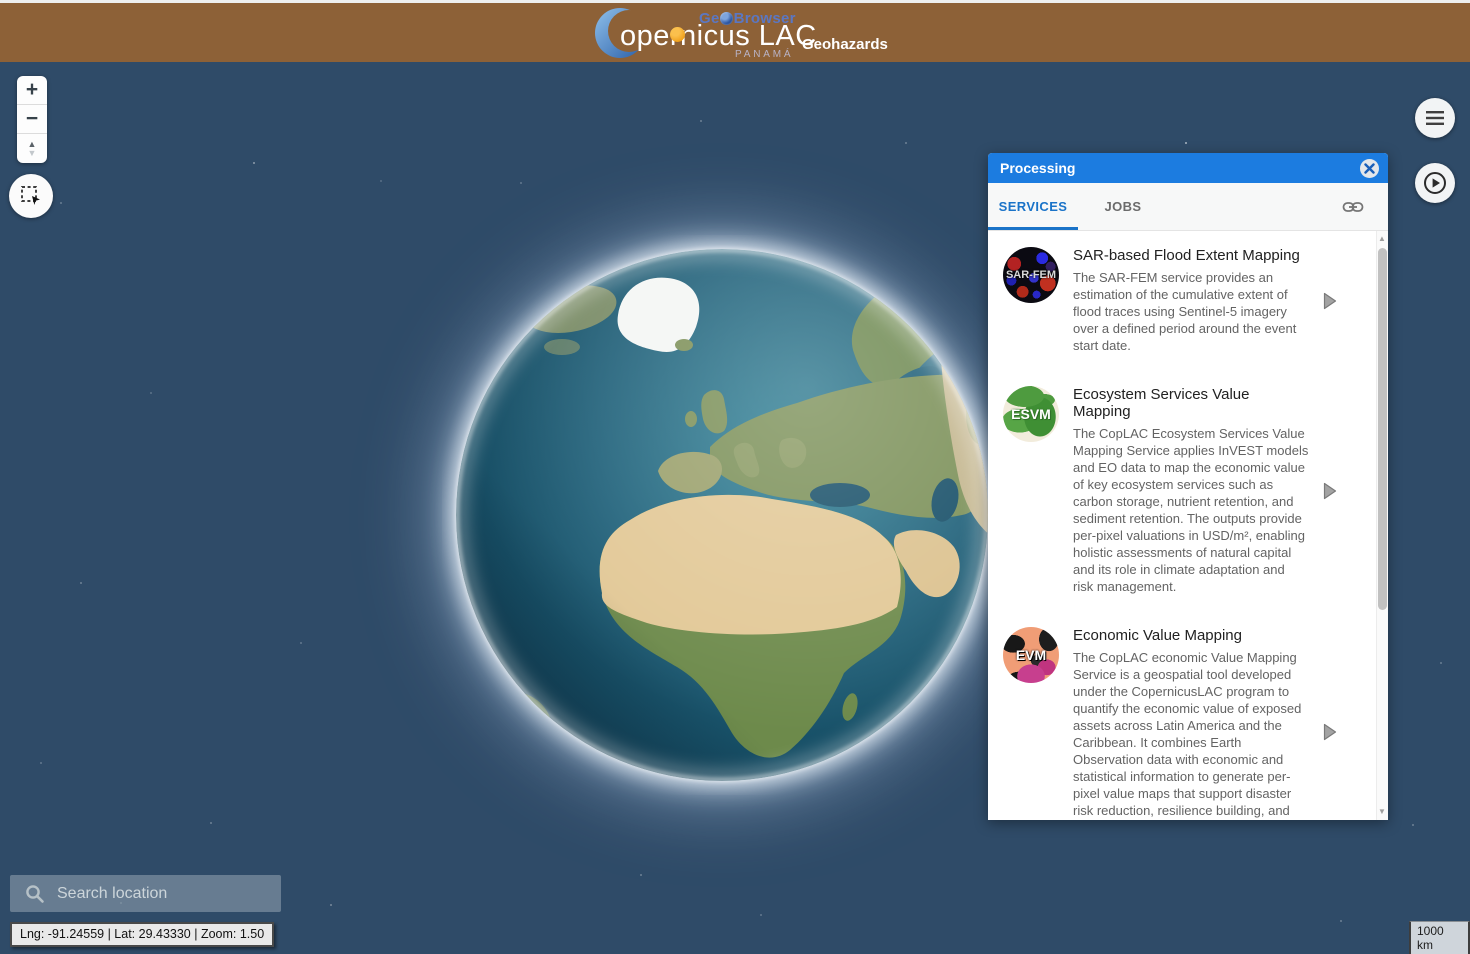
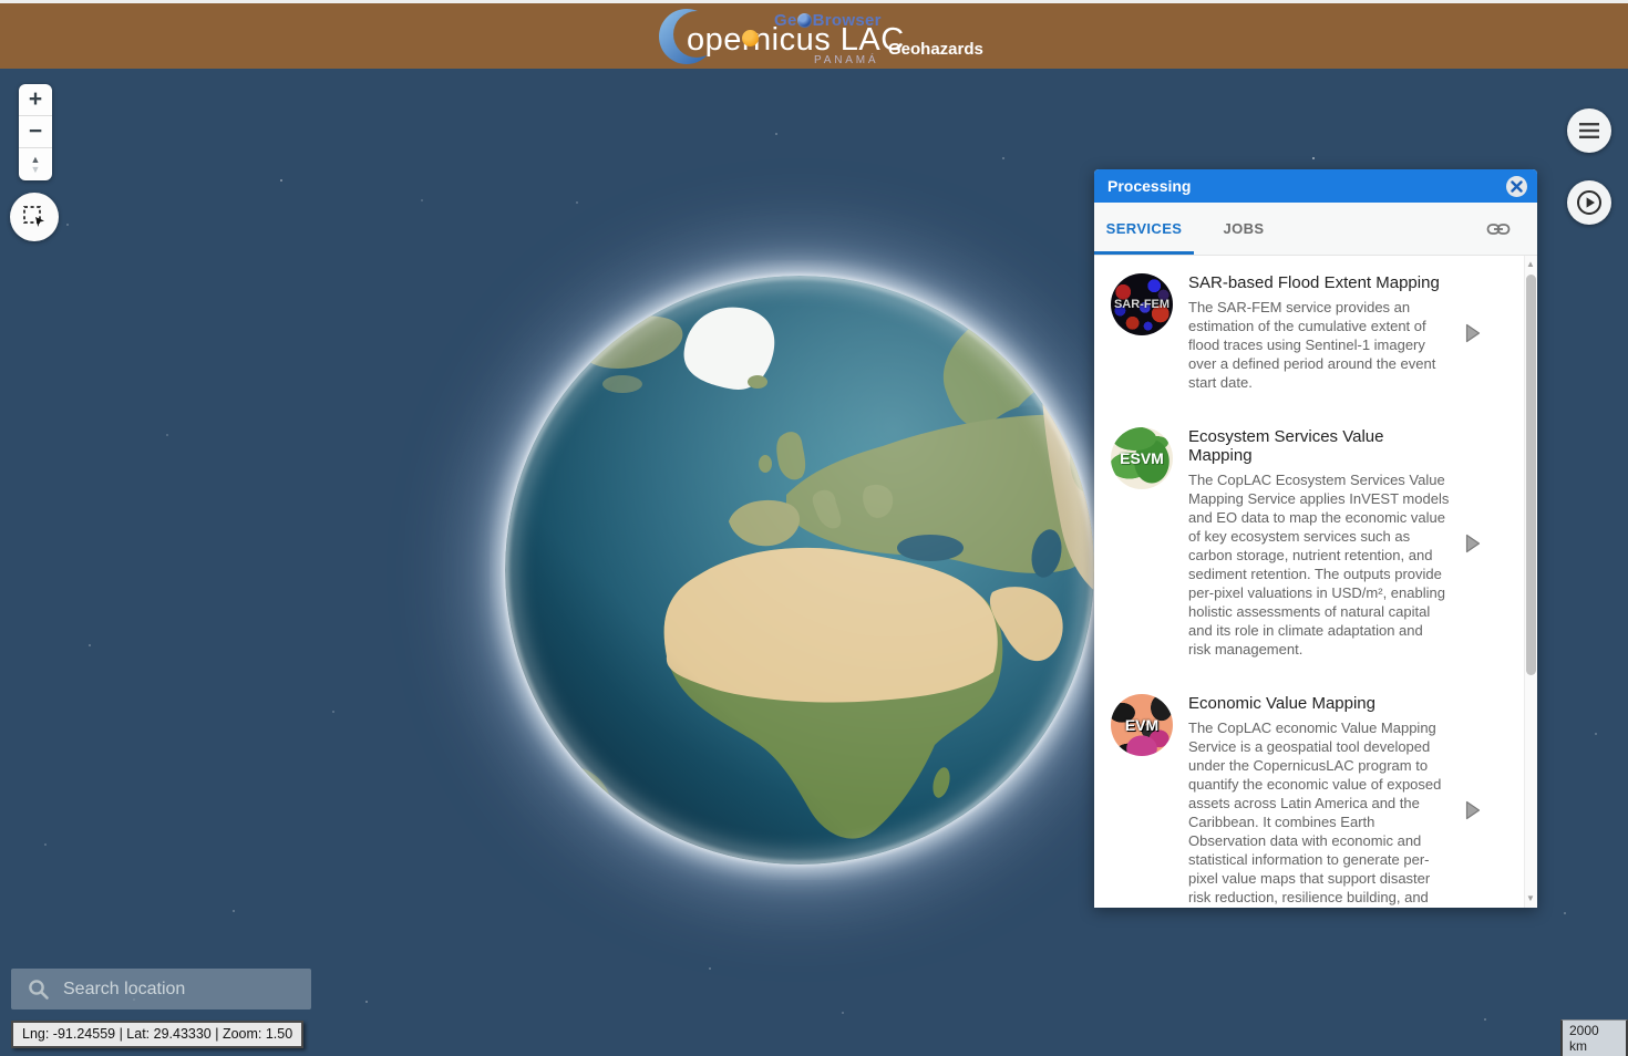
  Ge
  Browser
  openicus LAC
  PANAMÁ
  Geohazards
  +
  −
  ▲
  ▼
  Processing
  SERVICES
  JOBS
  SAR-FEM
  SAR-based Flood Extent Mapping
- The SAR-FEM service provides an estimation of the cumulative extent of flood traces using Sentinel-5 imagery over a defined period around the event start date.
+ The SAR-FEM service provides an estimation of the cumulative extent of flood traces using Sentinel-1 imagery over a defined period around the event start date.
  ESVM
  Ecosystem Services Value Mapping
  The CopLAC Ecosystem Services Value Mapping Service applies InVEST models and EO data to map the economic value of key ecosystem services such as carbon storage, nutrient retention, and sediment retention. The outputs provide per-pixel valuations in USD/m², enabling holistic assessments of natural capital and its role in climate adaptation and risk management.
  EVM
  Economic Value Mapping
  The CopLAC economic Value Mapping Service is a geospatial tool developed under the CopernicusLAC program to quantify the economic value of exposed assets across Latin America and the Caribbean. It combines Earth Observation data with economic and statistical information to generate per-pixel value maps that support disaster risk reduction, resilience building, and
  ▲
  ▼
  Search location
  Lng: -91.24559 | Lat: 29.43330 | Zoom: 1.50
- 1000 km
+ 2000 km
